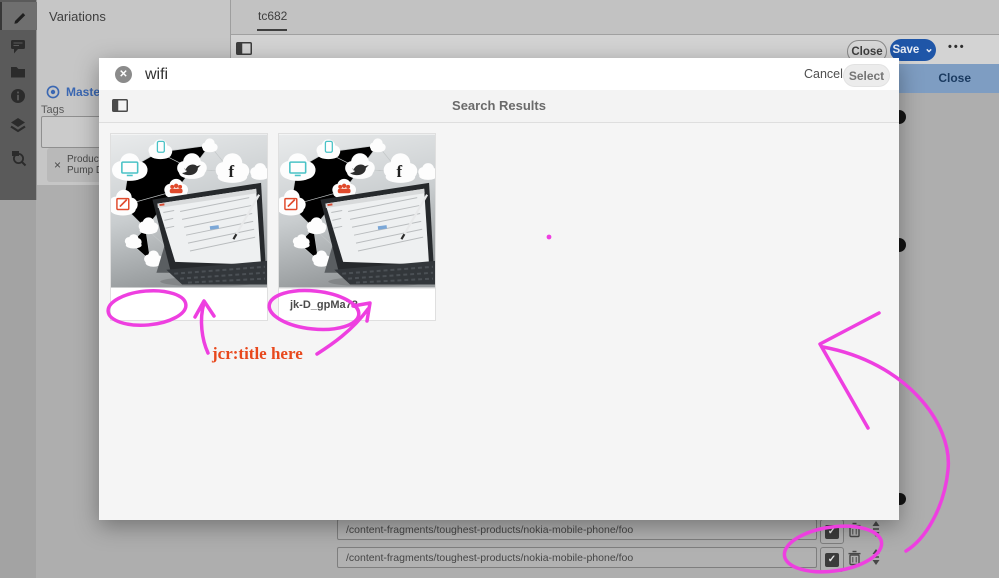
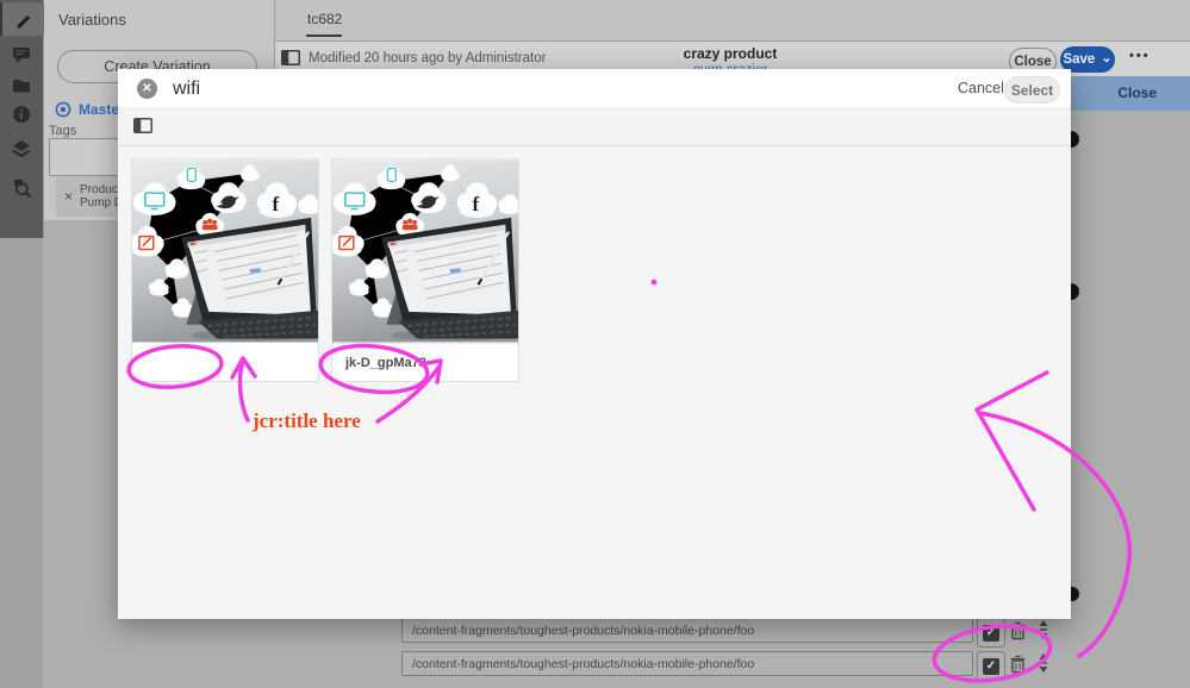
  Close
  Variations
+ Create Variation
  Maste
  Tags
  ×
  Produc
  tc682
+ Modified 20 hours ago by Administrator
+ crazy product
  Close
  Save
  ⌄
  •••
  /content-fragments/toughest-products/nokia-mobile-phone/foo
  ✓
  /content-fragments/toughest-products/nokia-mobile-phone/foo
  ✓
  ✕
  wifi
  Cancel
  Select
- Search Results
  f
  f
  jk-D_gpMa7
  jcr:title here
